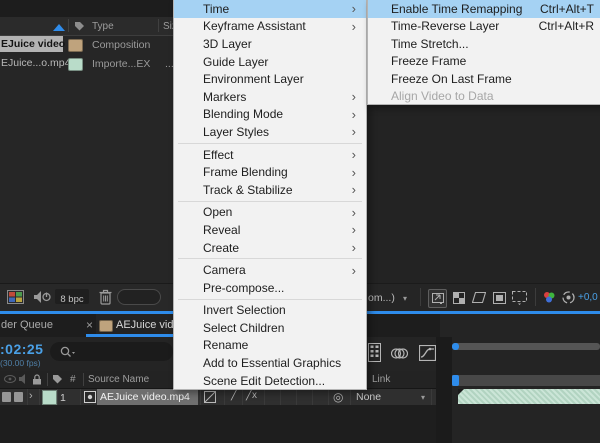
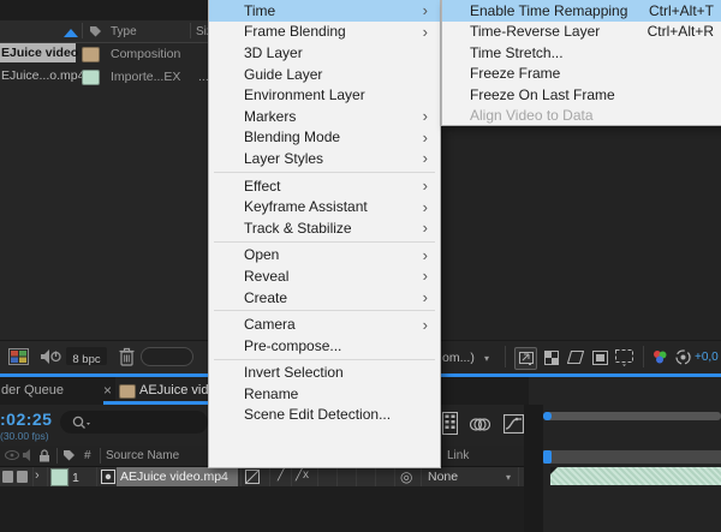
  Type
  EJuice video
  Composition
  EJuice...o.mp
  Importe...EX
  8 bpc
  om...)
  ▾
  +0,0
  der Queue
  ×
  AEJuice vid
  :02:25
  (30.00 fps)
  #
  Source Name
  Link
  ›
  1
  AEJuice video.mp4
  ╱
  ╱x
  ◎
  None
  ▾
  Time
  ›
- Keyframe Assistant
+ Frame Blending
  ›
  3D Layer
  Guide Layer
  Environment Layer
  Markers
  ›
  Blending Mode
  ›
  Layer Styles
  ›
  Effect
  ›
- Frame Blending
+ Keyframe Assistant
  ›
  Track & Stabilize
  ›
  Open
  ›
  Reveal
  ›
  Create
  ›
  Camera
  ›
  Pre-compose...
  Invert Selection
- Select Children
  Rename
- Add to Essential Graphics
  Scene Edit Detection...
  Enable Time Remapping
  Ctrl+Alt+T
  Time-Reverse Layer
  Ctrl+Alt+R
  Time Stretch...
  Freeze Frame
  Freeze On Last Frame
  Align Video to Data
